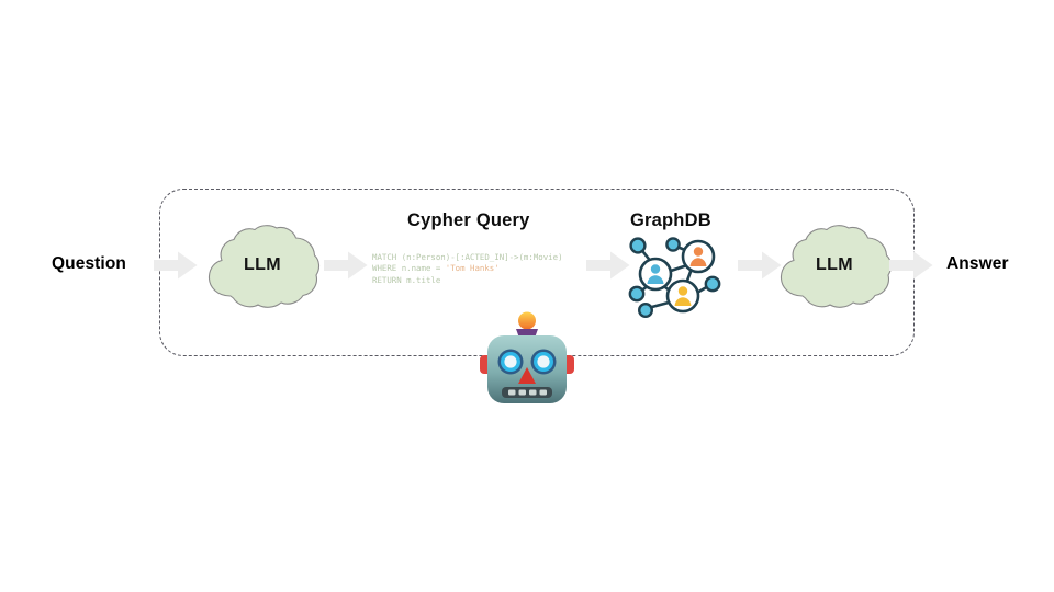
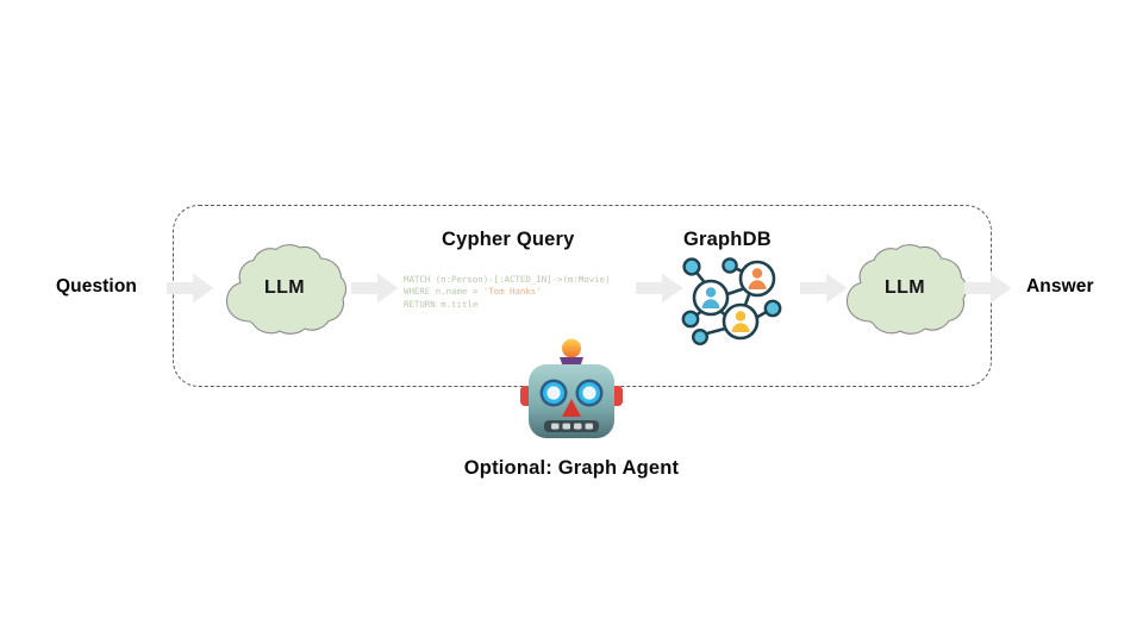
  Question
  LLM
  Cypher Query
  MATCH (n:Person)-[:ACTED_IN]->(m:Movie) WHERE n.name = 'Tom Hanks' RETURN m.title
  GraphDB
  LLM
  Answer
+ Optional: Graph Agent
